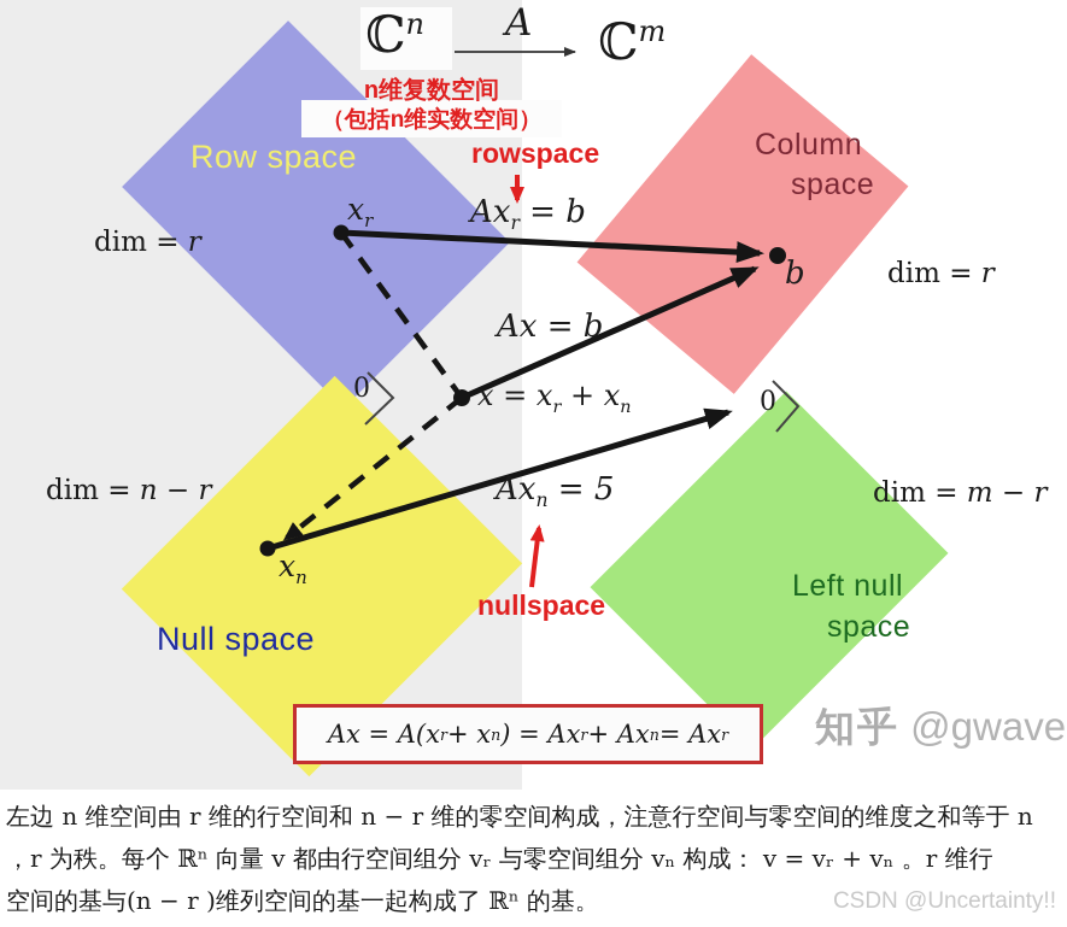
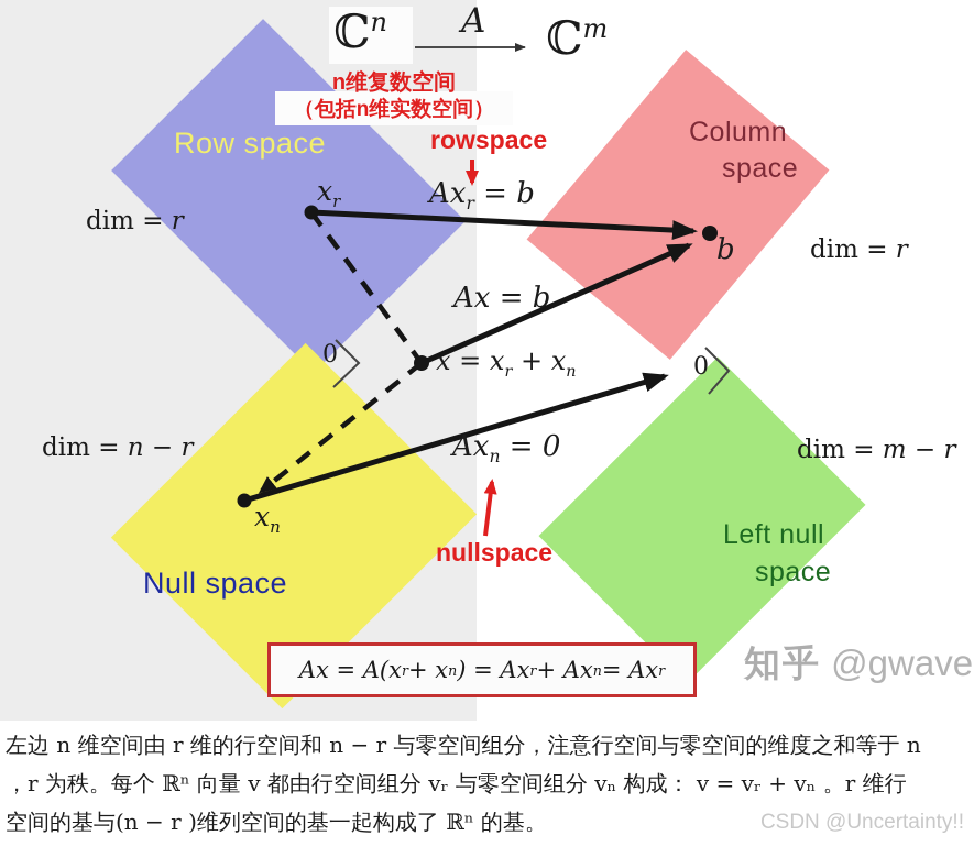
  ℂn
  A
  ℂm
  n维复数空间
  （包括n维实数空间）
  rowspace
  nullspace
  Row space
  Column
  space
  Null space
  Left null
  space
  dim = r
  dim = r
  dim = n − r
  dim = m − r
  xr
  b
  xn
  x = xr + xn
  Axr = b
  Ax = b
- Axn = 5
+ Axn = 0
  0
  0
  Ax = A(x
  r
  + x
  n
  ) = Ax
  r
  + Ax
  n
  = Ax
  r
  知乎 @gwave
- 左边 n 维空间由 r 维的行空间和 n − r 维的零空间构成，注意行空间与零空间的维度之和等于 n
+ 左边 n 维空间由 r 维的行空间和 n − r 与零空间组分，注意行空间与零空间的维度之和等于 n
  ，r 为秩。每个 ℝⁿ 向量 v 都由行空间组分 vᵣ 与零空间组分 vₙ 构成： v = vᵣ + vₙ 。r 维行
  空间的基与(n − r )维列空间的基一起构成了 ℝⁿ 的基。
  CSDN @Uncertainty!!
